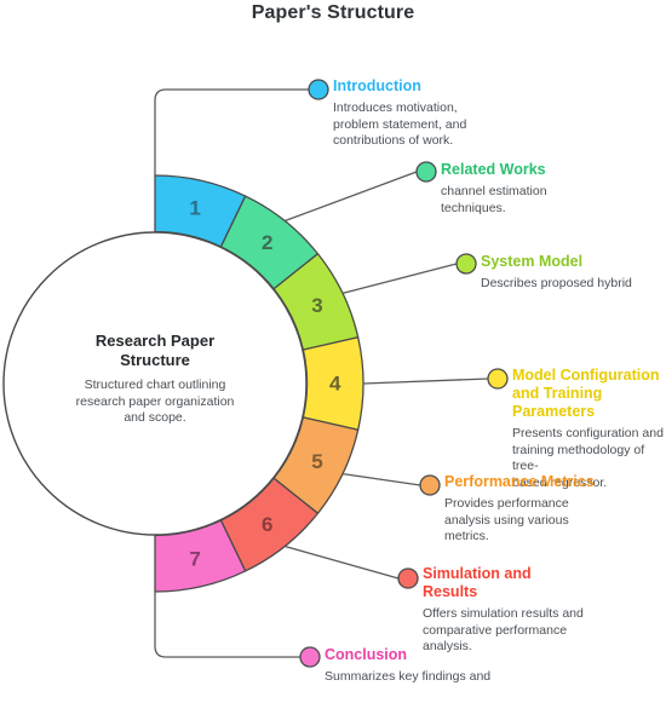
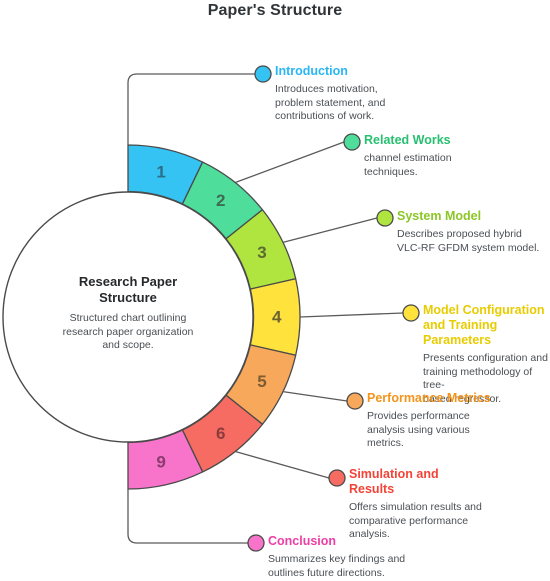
  Paper's Structure
  1
  2
  3
  4
  5
  6
- 7
+ 9
  Research Paper
  Structure
  Structured chart outlining
  research paper organization
  and scope.
  Introduction
  Introduces motivation,
  problem statement, and
  contributions of work.
  Related Works
  channel estimation
  techniques.
  System Model
  Describes proposed hybrid
+ VLC-RF GFDM system model.
  Model Configuration
  and Training
  Parameters
  Presents configuration and
  training methodology of tree-
  based regressor.
  Performance Metrics
  Provides performance
  analysis using various
  metrics.
  Simulation and
  Results
  Offers simulation results and
  comparative performance
  analysis.
  Conclusion
  Summarizes key findings and
+ outlines future directions.
